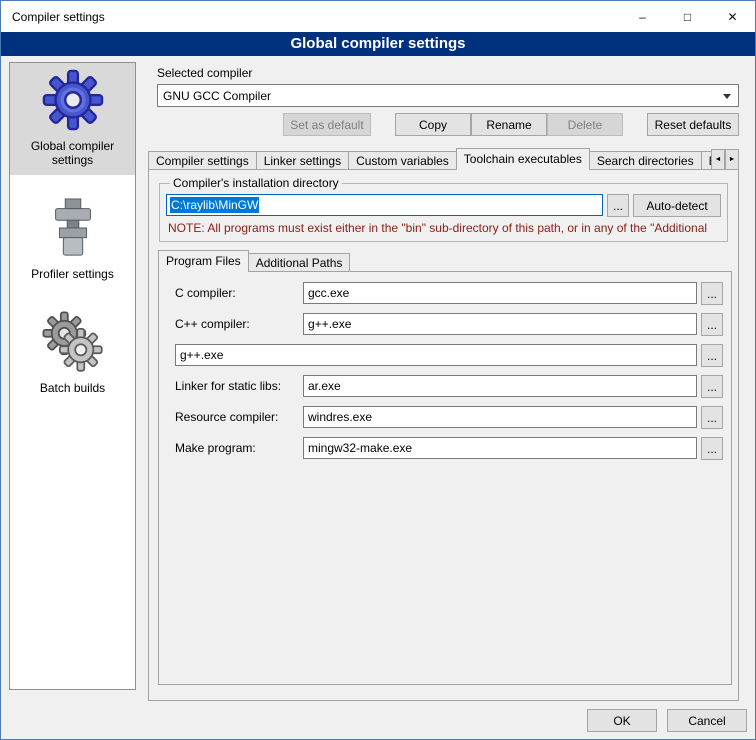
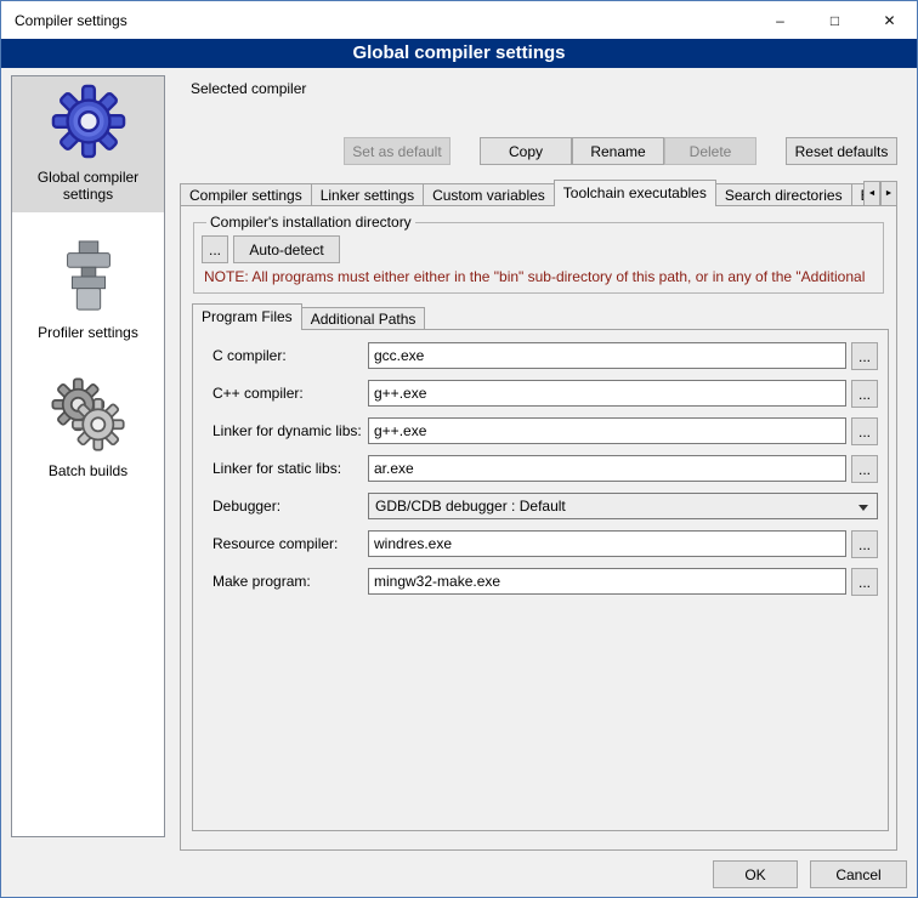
  Compiler settings
  –
  □
  ✕
  Global compiler settings
  Global compiler settings
  Profiler settings
  Batch builds
  Selected compiler
- GNU GCC Compiler
  Set as default
  Copy
  Rename
  Delete
  Reset defaults
  Compiler settings
  Linker settings
  Custom variables
  Toolchain executables
  Search directories
  Compiler's installation directory
- C:\raylib\MinGW
  ...
  Auto-detect
- NOTE: All programs must exist either in the "bin" sub-directory of this path, or in any of the "Additional
+ NOTE: All programs must either either in the "bin" sub-directory of this path, or in any of the "Additional
  Program Files
  Additional Paths
  C compiler:
  gcc.exe
  ...
  C++ compiler:
  g++.exe
  ...
+ Linker for dynamic libs:
  g++.exe
  ...
  Linker for static libs:
  ar.exe
  ...
+ Debugger:
+ GDB/CDB debugger : Default
  Resource compiler:
  windres.exe
  ...
  Make program:
  mingw32-make.exe
  ...
  OK
  Cancel
